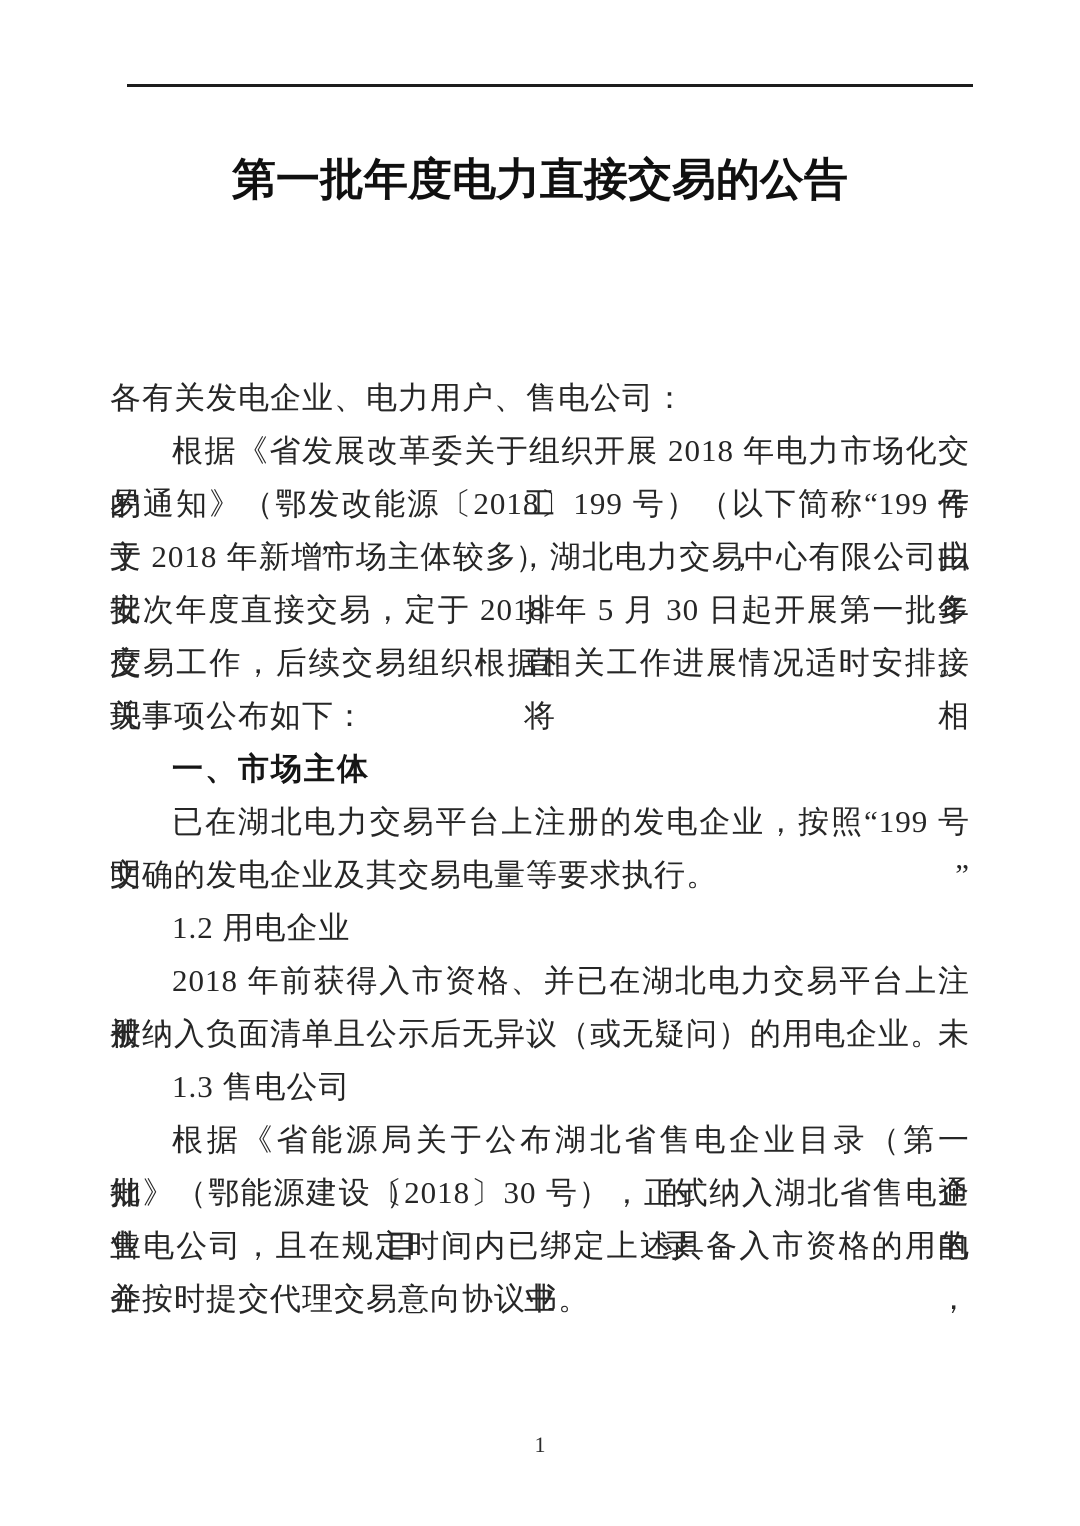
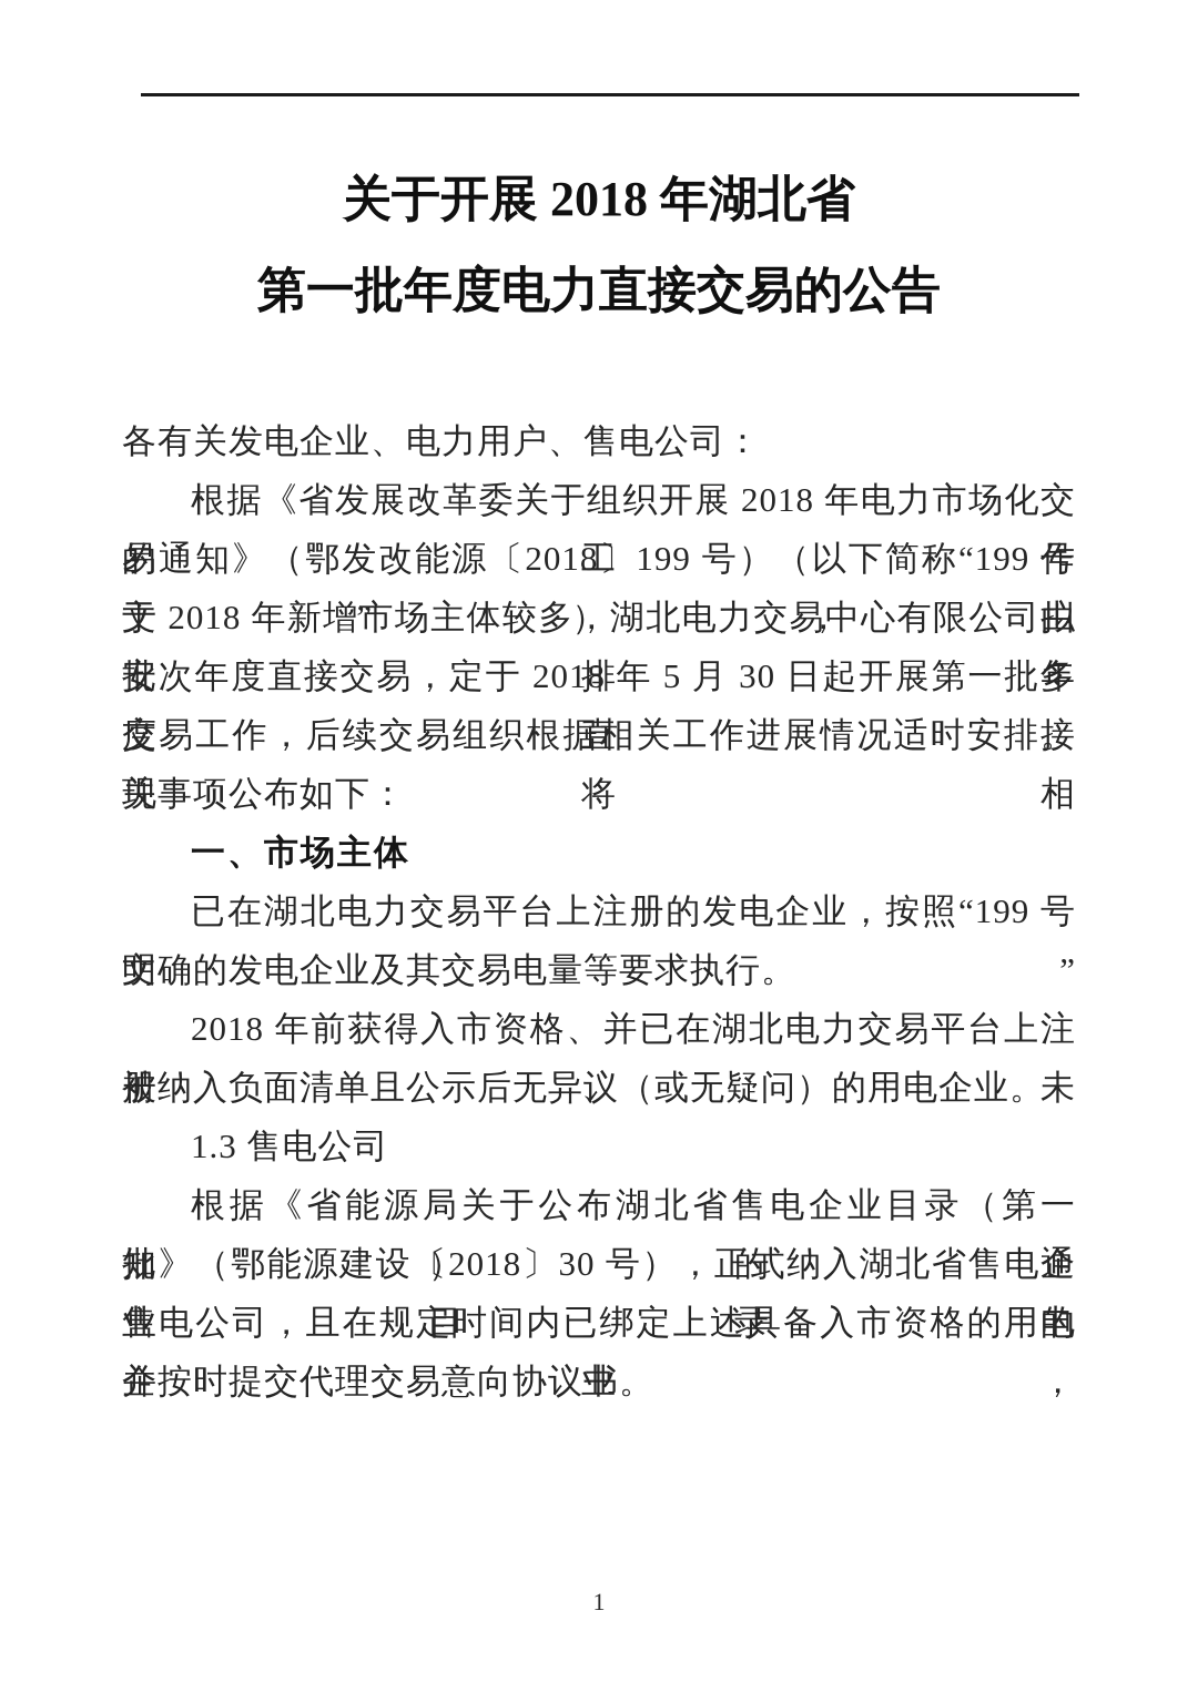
+ 关于开展 2018 年湖北省
  第一批年度电力直接交易的公告
  各有关发电企业、电力用户、售电公司：
  根据《省发展改革委关于组织开展 2018 年电力市场化交易工作
  的通知》（鄂发改能源〔2018〕199 号）（以下简称“199 号文”），由
  于 2018 年新增市场主体较多，湖北电力交易中心有限公司拟安排多
  批次年度直接交易，定于 2018 年 5 月 30 日起开展第一批年度直接
  交易工作，后续交易组织根据相关工作进展情况适时安排。现将相
  关事项公布如下：
  一、市场主体
  已在湖北电力交易平台上注册的发电企业，按照“199 号文”
  明确的发电企业及其交易电量等要求执行。
- 1.2 用电企业
  2018 年前获得入市资格、并已在湖北电力交易平台上注册、未
  被纳入负面清单且公示后无异议（或无疑问）的用电企业。
  1.3 售电公司
  根据《省能源局关于公布湖北省售电企业目录（第一批）的通
  知》（鄂能源建设〔2018〕30 号），正式纳入湖北省售电企业目录的
  售电公司，且在规定时间内已绑定上述具备入市资格的用电企业，
  并按时提交代理交易意向协议书。
  1
